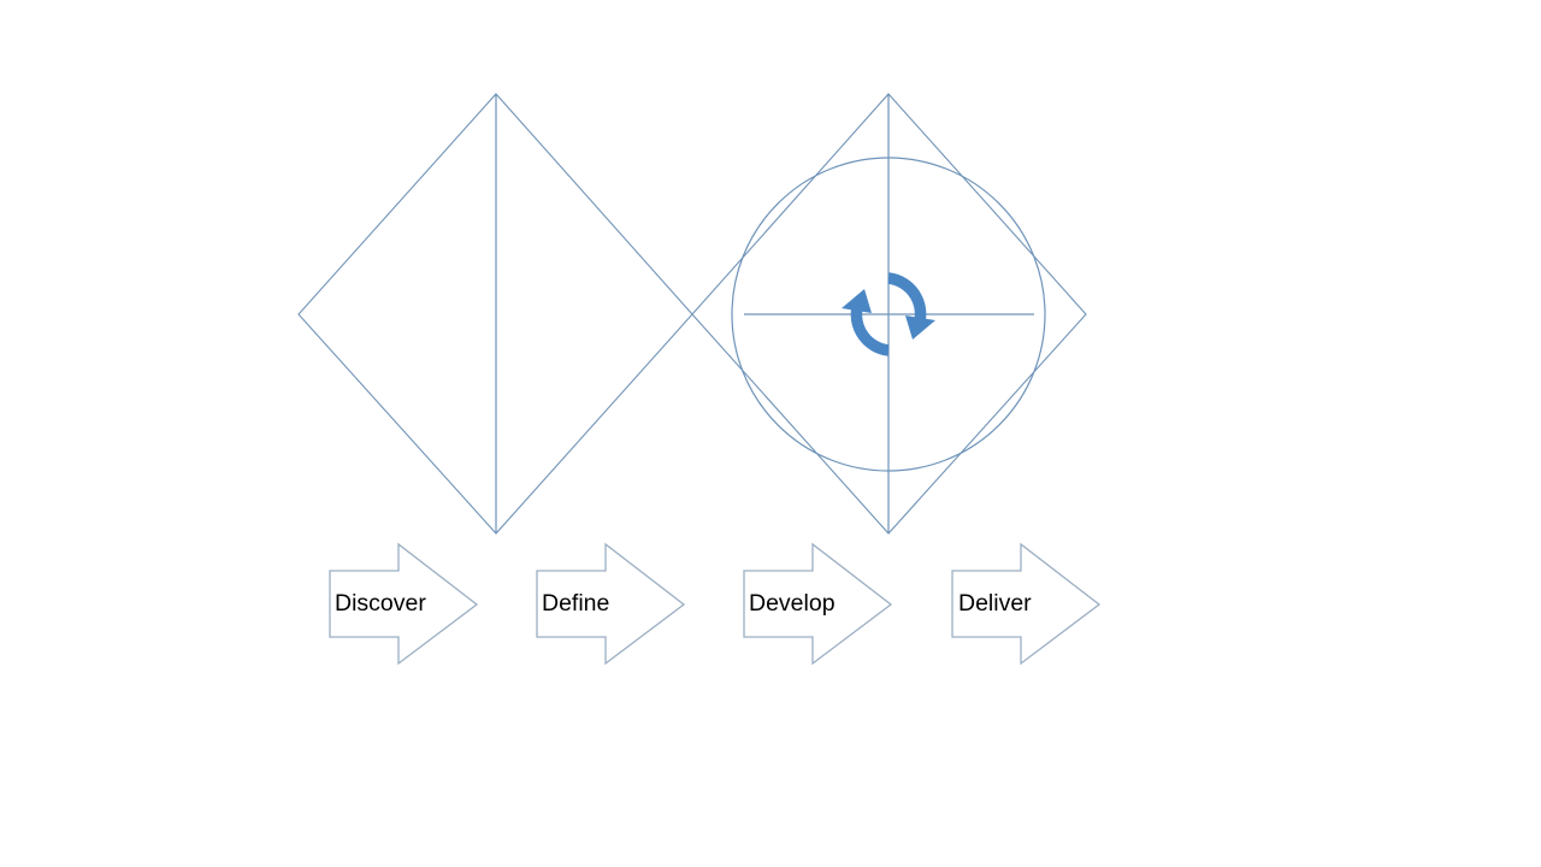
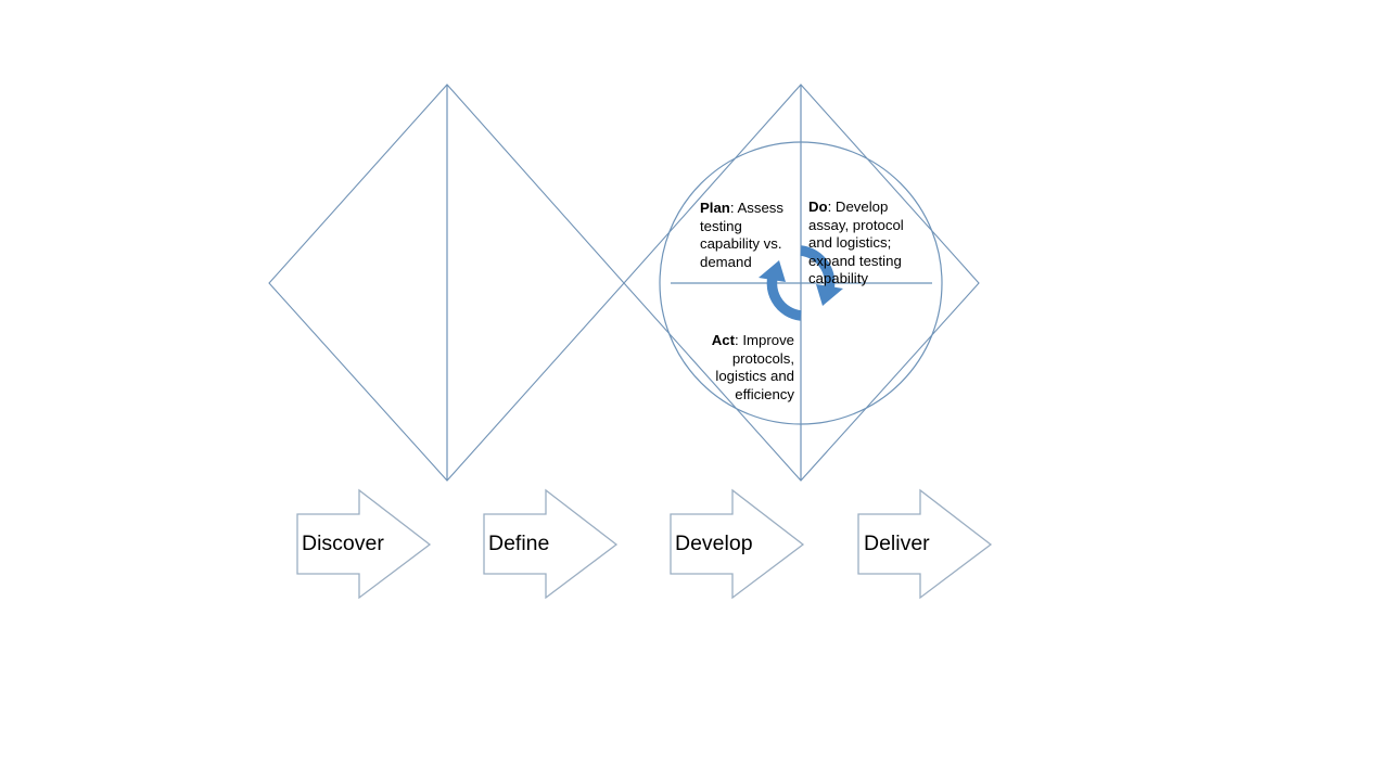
+ Plan: Assess testing capability vs. demand
+ Do: Develop assay, protocol and logistics; expand testing capability
+ Act: Improve protocols, logistics and efficiency
  Discover
  Define
  Develop
  Deliver
